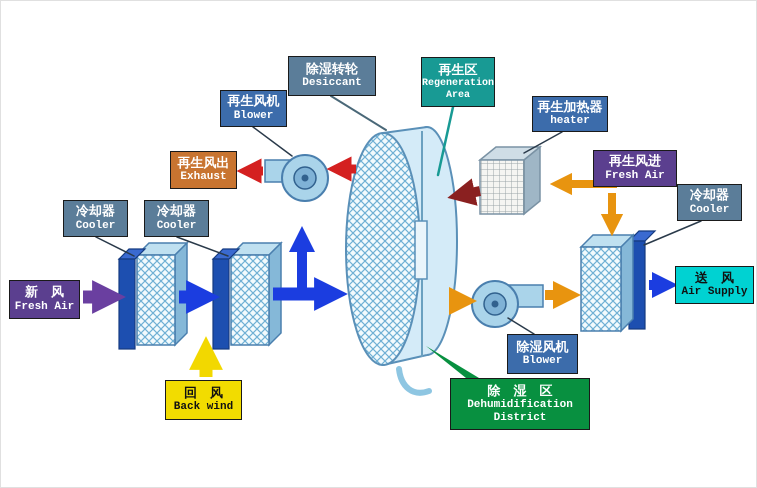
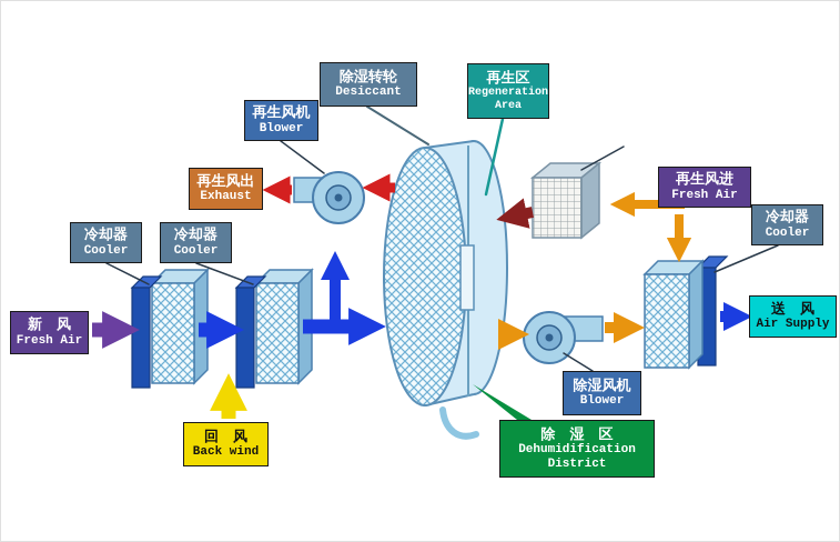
  除湿转轮
  Desiccant
  再生区
  Regeneration Area
  再生风机
  Blower
- 再生加热器
- heater
  再生风出
  Exhaust
  再生风进
  Fresh Air
  冷却器
  Cooler
  冷却器
  Cooler
  冷却器
  Cooler
  新 风
  Fresh Air
  回 风
  Back wind
  送 风
  Air Supply
  除湿风机
  Blower
  除 湿 区
  Dehumidification District
